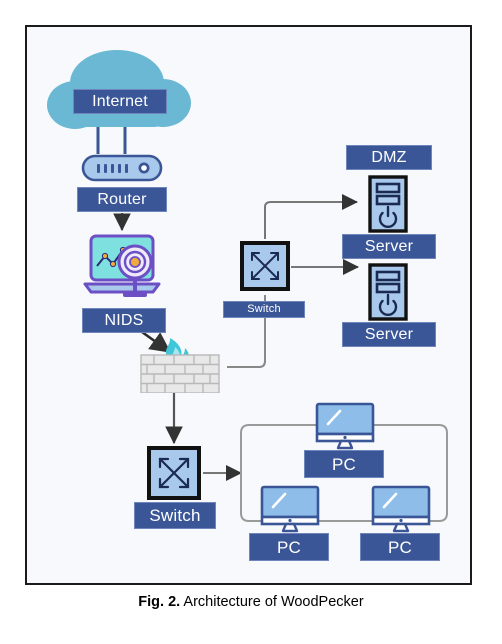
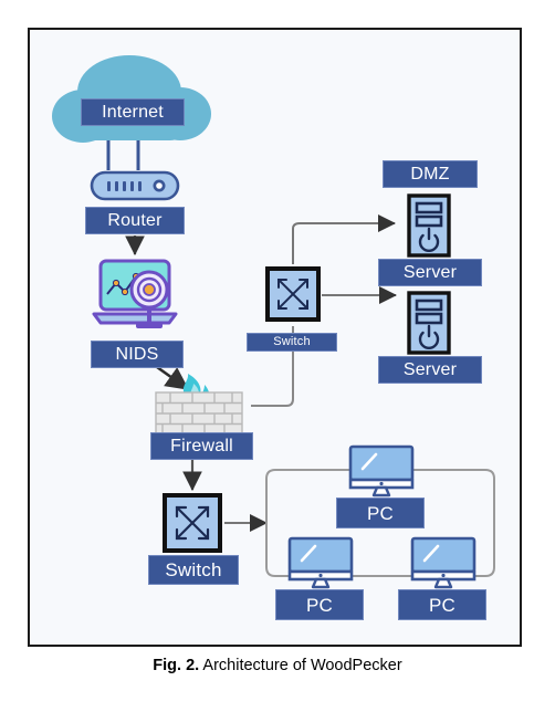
  Internet
  Router
  NIDS
+ Firewall
  Switch
  Switch
  DMZ
  Server
  Server
  PC
  PC
  PC
  Fig. 2. Architecture of WoodPecker
